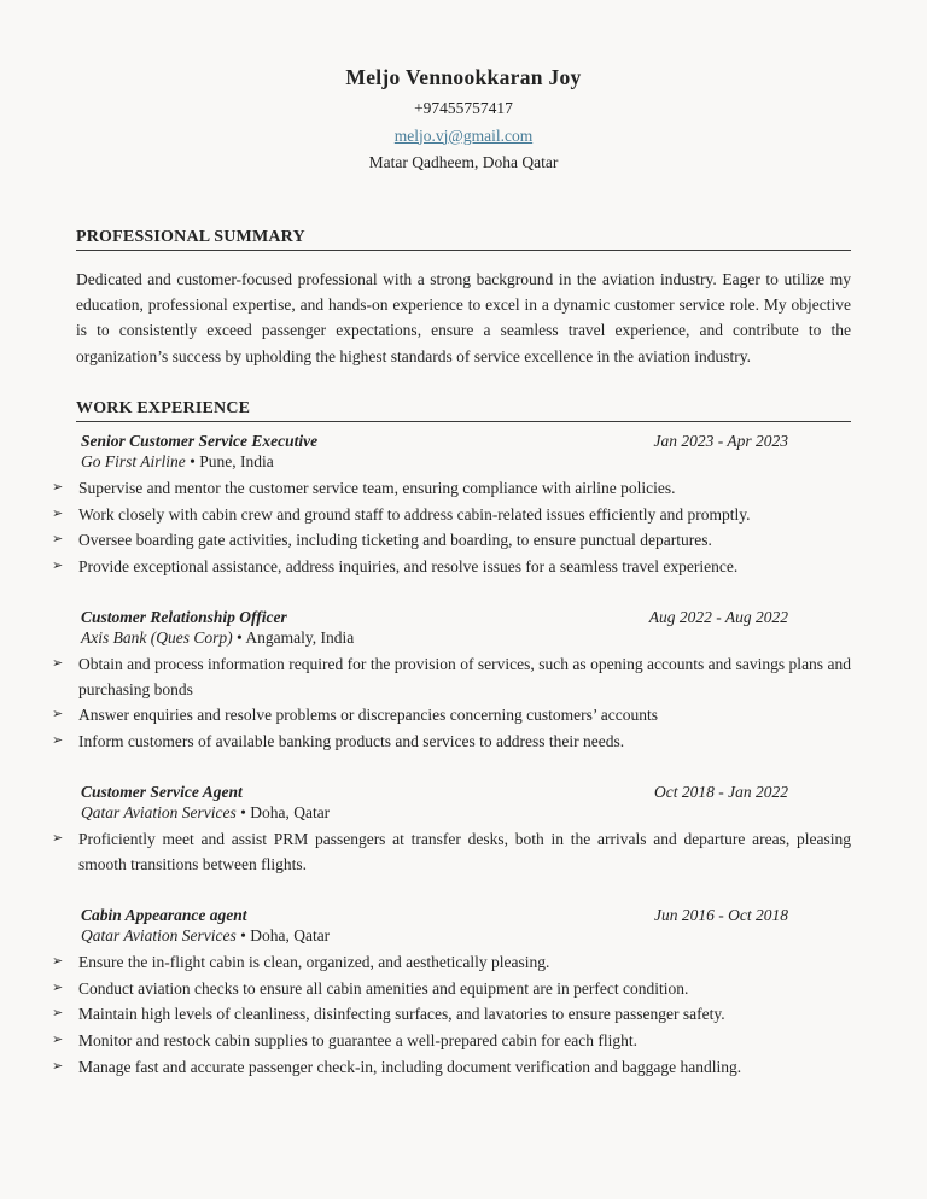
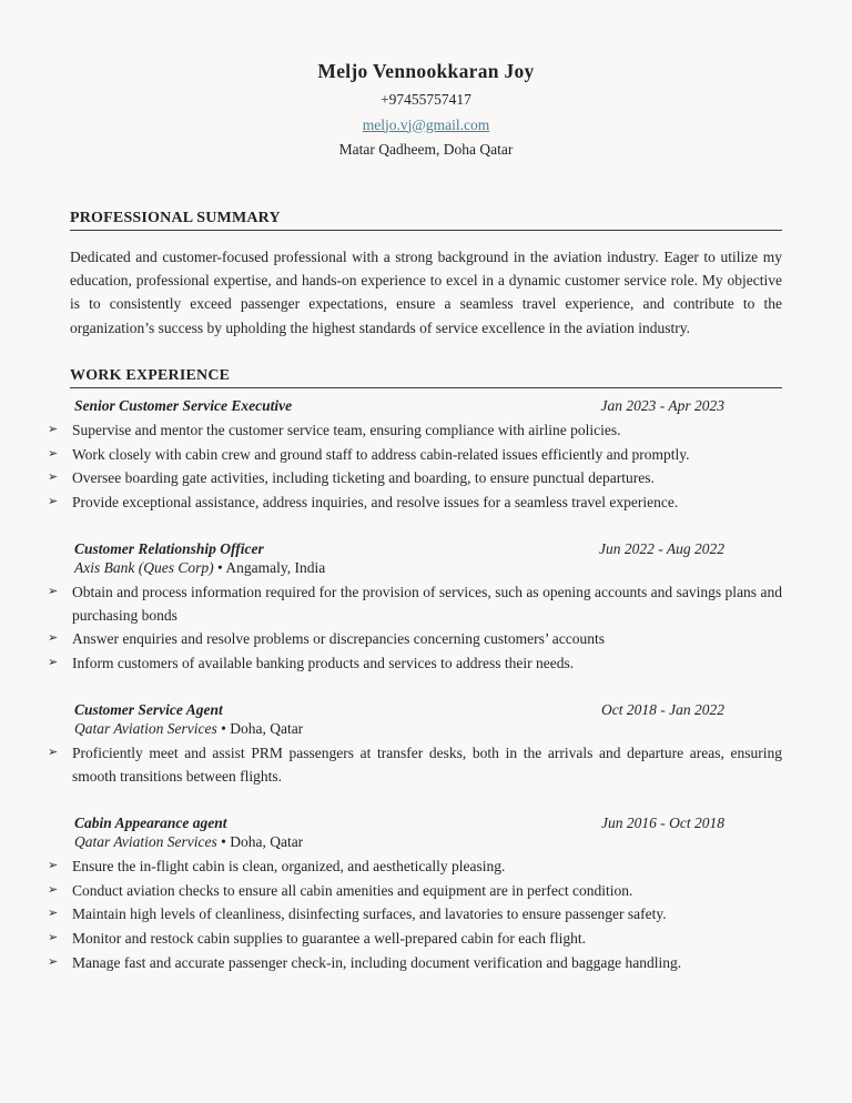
  Meljo Vennookkaran Joy
  +97455757417
  meljo.vj@gmail.com
  Matar Qadheem, Doha Qatar
  PROFESSIONAL SUMMARY
  Dedicated and customer-focused professional with a strong background in the aviation industry. Eager to utilize my education, professional expertise, and hands-on experience to excel in a dynamic customer service role. My objective is to consistently exceed passenger expectations, ensure a seamless travel experience, and contribute to the organization’s success by upholding the highest standards of service excellence in the aviation industry.
  WORK EXPERIENCE
  Senior Customer Service Executive
  Jan 2023 - Apr 2023
- Go First Airline • Pune, India
  ➢
  Supervise and mentor the customer service team, ensuring compliance with airline policies.
  ➢
  Work closely with cabin crew and ground staff to address cabin-related issues efficiently and promptly.
  ➢
  Oversee boarding gate activities, including ticketing and boarding, to ensure punctual departures.
  ➢
  Provide exceptional assistance, address inquiries, and resolve issues for a seamless travel experience.
  Customer Relationship Officer
- Aug 2022 - Aug 2022
+ Jun 2022 - Aug 2022
  Axis Bank (Ques Corp) • Angamaly, India
  ➢
  Obtain and process information required for the provision of services, such as opening accounts and savings plans and purchasing bonds
  ➢
  Answer enquiries and resolve problems or discrepancies concerning customers’ accounts
  ➢
  Inform customers of available banking products and services to address their needs.
  Customer Service Agent
  Oct 2018 - Jan 2022
  Qatar Aviation Services • Doha, Qatar
  ➢
- Proficiently meet and assist PRM passengers at transfer desks, both in the arrivals and departure areas, pleasing smooth transitions between flights.
+ Proficiently meet and assist PRM passengers at transfer desks, both in the arrivals and departure areas, ensuring smooth transitions between flights.
  Cabin Appearance agent
  Jun 2016 - Oct 2018
  Qatar Aviation Services • Doha, Qatar
  ➢
  Ensure the in-flight cabin is clean, organized, and aesthetically pleasing.
  ➢
  Conduct aviation checks to ensure all cabin amenities and equipment are in perfect condition.
  ➢
  Maintain high levels of cleanliness, disinfecting surfaces, and lavatories to ensure passenger safety.
  ➢
  Monitor and restock cabin supplies to guarantee a well-prepared cabin for each flight.
  ➢
  Manage fast and accurate passenger check-in, including document verification and baggage handling.
